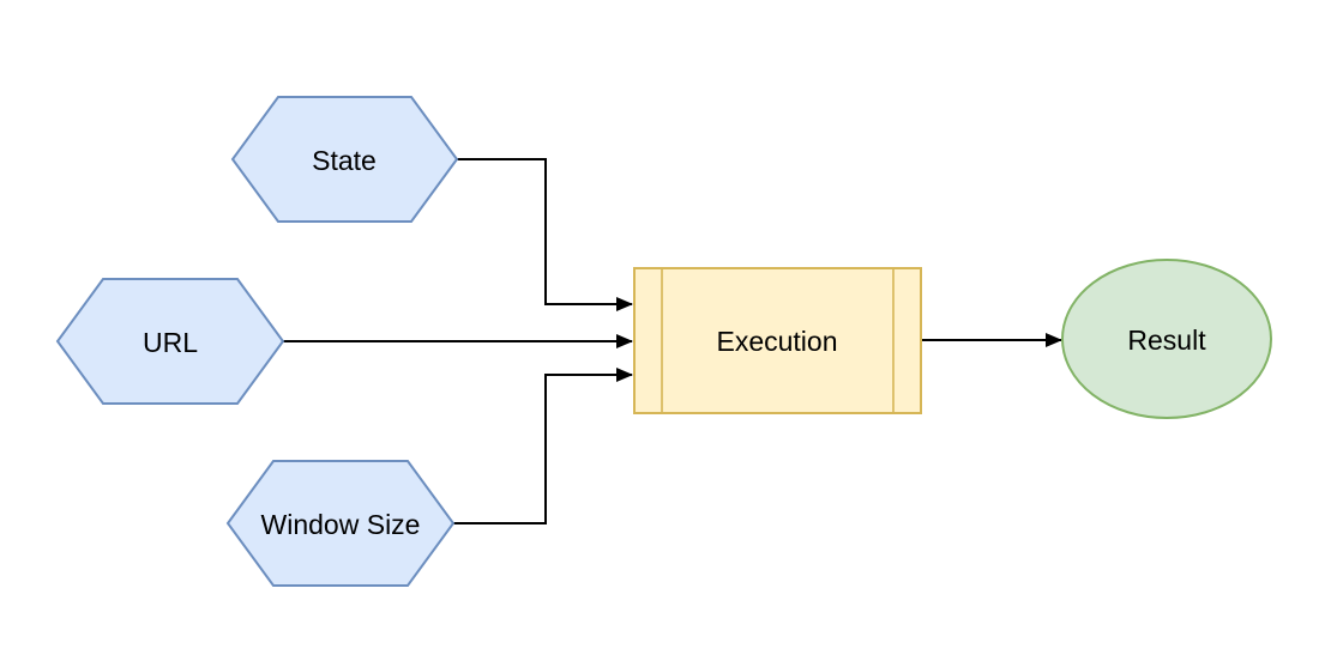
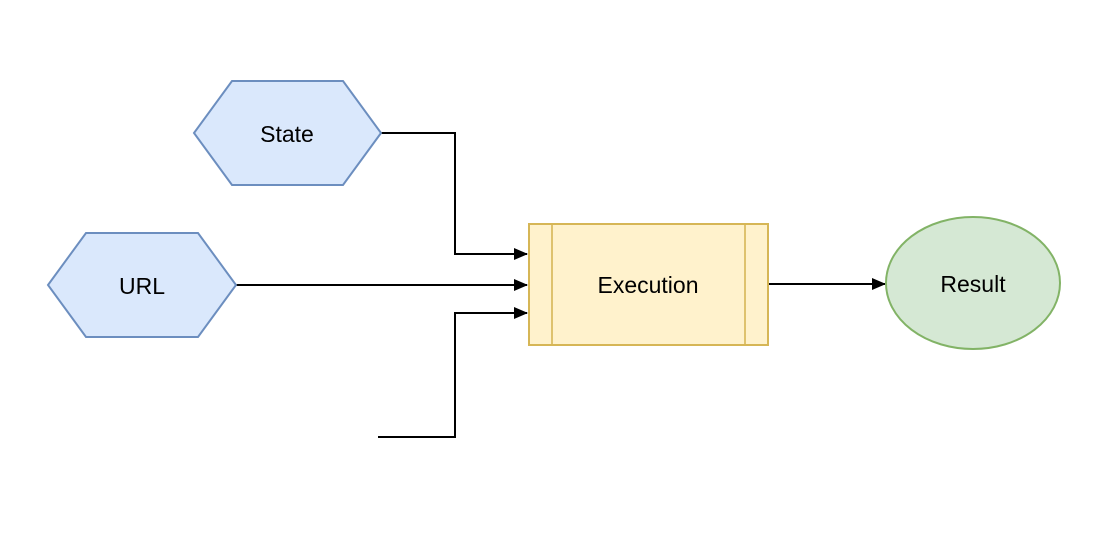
  State
  URL
- Window Size
  Execution
  Result
